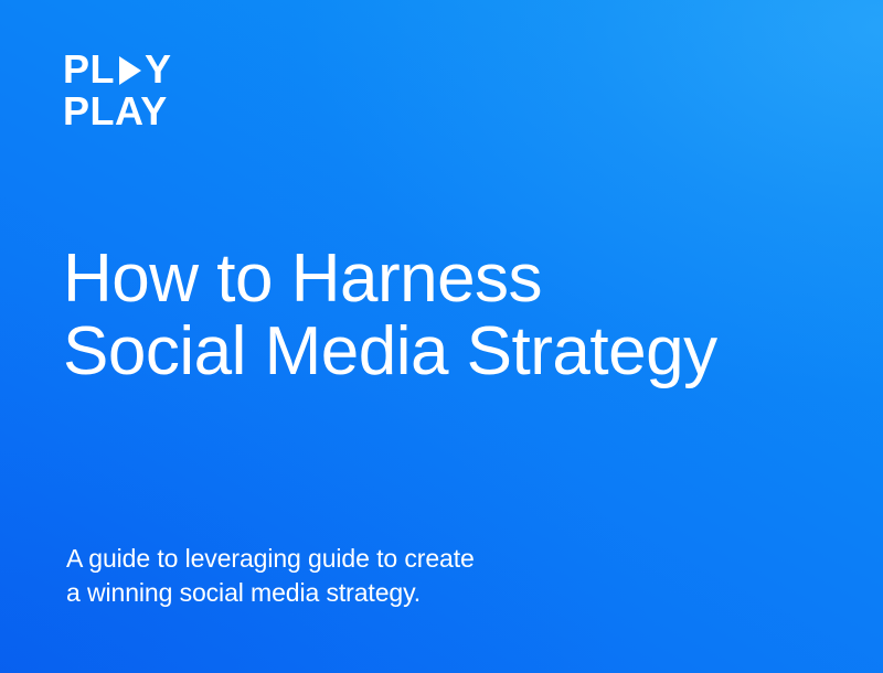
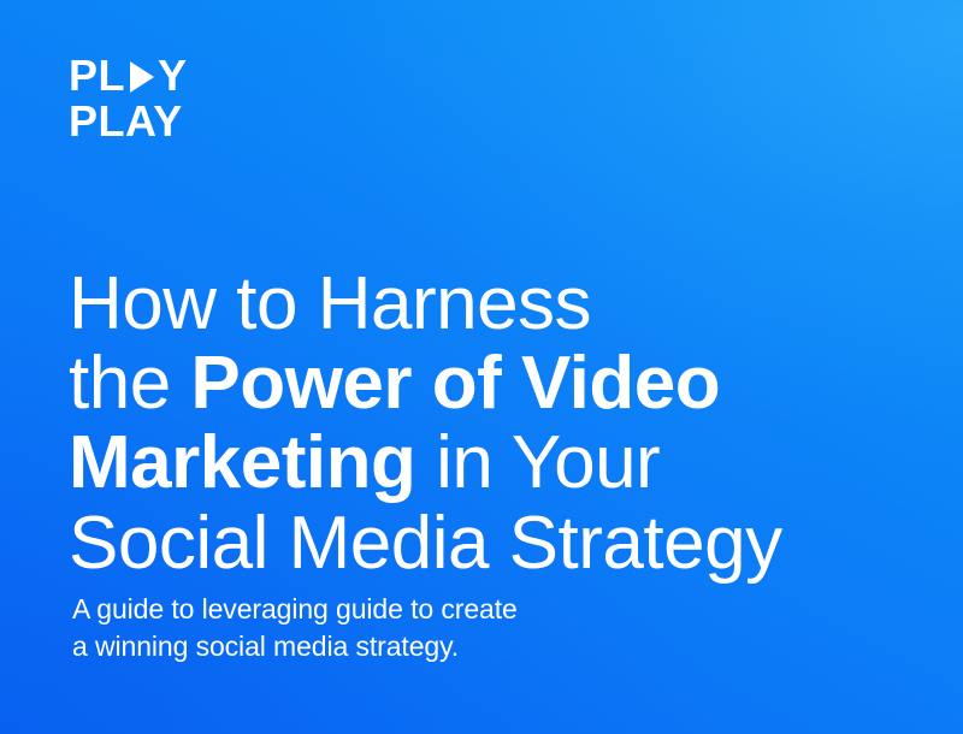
  PL
  Y
  PLAY
  How to Harness
+ the Power of Video
+ Marketing in Your
  Social Media Strategy
  A guide to leveraging guide to create
  a winning social media strategy.
